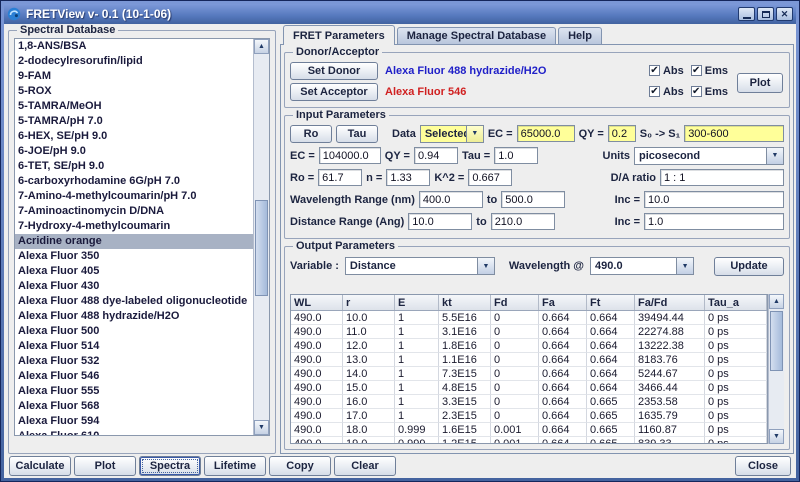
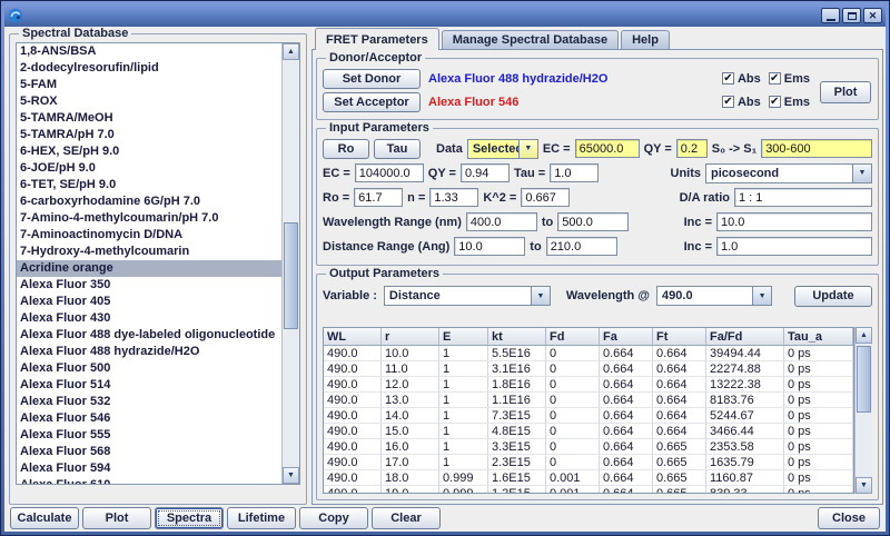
- FRETView v- 0.1 (10-1-06)
  ✕
  Spectral Database
  1,8-ANS/BSA
  2-dodecylresorufin/lipid
- 9-FAM
+ 5-FAM
  5-ROX
  5-TAMRA/MeOH
  5-TAMRA/pH 7.0
  6-HEX, SE/pH 9.0
  6-JOE/pH 9.0
  6-TET, SE/pH 9.0
  6-carboxyrhodamine 6G/pH 7.0
  7-Amino-4-methylcoumarin/pH 7.0
  7-Aminoactinomycin D/DNA
  7-Hydroxy-4-methylcoumarin
  Acridine orange
  Alexa Fluor 350
  Alexa Fluor 405
  Alexa Fluor 430
  Alexa Fluor 488 dye-labeled oligonucleotide
  Alexa Fluor 488 hydrazide/H2O
  Alexa Fluor 500
  Alexa Fluor 514
  Alexa Fluor 532
  Alexa Fluor 546
  Alexa Fluor 555
  Alexa Fluor 568
  Alexa Fluor 594
  FRET Parameters
  Manage Spectral Database
  Help
  Donor/Acceptor
  Set Donor
  Alexa Fluor 488 hydrazide/H2O
  ✔
  Abs
  ✔
  Ems
  Set Acceptor
  Alexa Fluor 546
  ✔
  Abs
  ✔
  Ems
  Plot
  Input Parameters
  Ro
  Tau
  Data
  Selecte
  EC =
  65000.0
  QY =
  0.2
  S₀ -> S₁
  300-600
  EC =
  104000.0
  QY =
  0.94
  Tau =
  1.0
  Units
  picosecond
  Ro =
  61.7
  n =
  1.33
  K^2 =
  0.667
  D/A ratio
  1 : 1
  Wavelength Range (nm)
  400.0
  to
  500.0
  Inc =
  10.0
  Distance Range (Ang)
  10.0
  to
  210.0
  Inc =
  1.0
  Output Parameters
  Variable :
  Distance
  Wavelength @
  490.0
  Update
  WL
  r
  E
  kt
  Fd
  Fa
  Ft
  Fa/Fd
  Tau_a
  490.0
  10.0
  1
  5.5E16
  0
  0.664
  0.664
  39494.44
  0 ps
  490.0
  11.0
  1
  3.1E16
  0
  0.664
  0.664
  22274.88
  0 ps
  490.0
  12.0
  1
  1.8E16
  0
  0.664
  0.664
  13222.38
  0 ps
  490.0
  13.0
  1
  1.1E16
  0
  0.664
  0.664
  8183.76
  0 ps
  490.0
  14.0
  1
  7.3E15
  0
  0.664
  0.664
  5244.67
  0 ps
  490.0
  15.0
  1
  4.8E15
  0
  0.664
  0.664
  3466.44
  0 ps
  490.0
  16.0
  1
  3.3E15
  0
  0.664
  0.665
  2353.58
  0 ps
  490.0
  17.0
  1
  2.3E15
  0
  0.664
  0.665
  1635.79
  0 ps
  490.0
  18.0
  0.999
  1.6E15
  0.001
  0.664
  0.665
  1160.87
  0 ps
  Calculate
  Plot
  Spectra
  Lifetime
  Copy
  Clear
  Close
